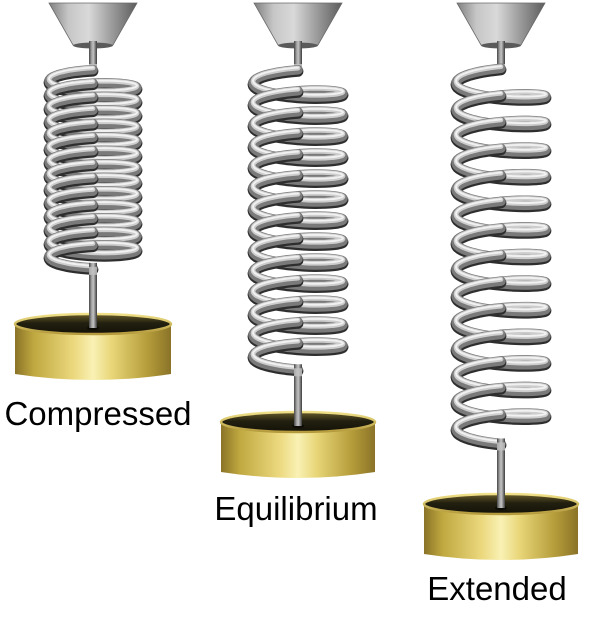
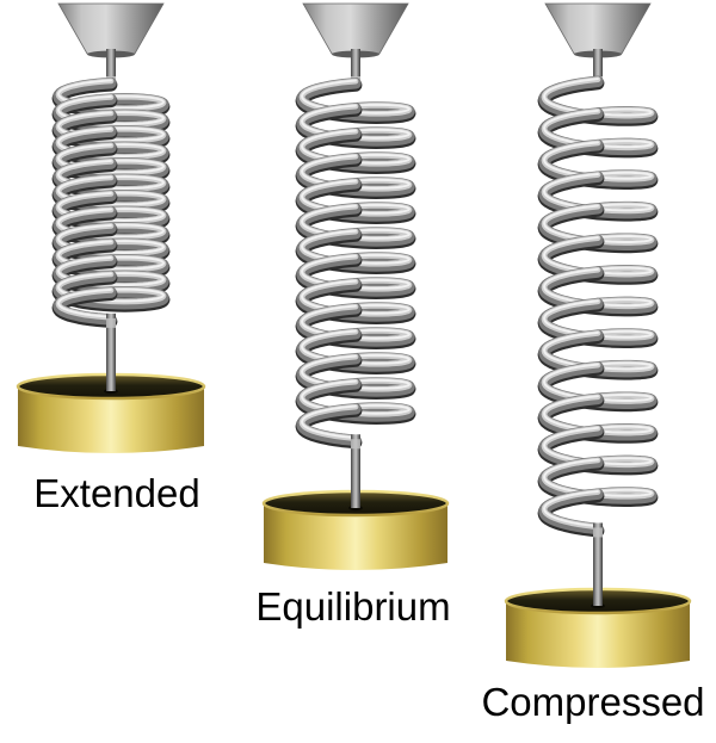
- Compressed
+ Extended
  Equilibrium
- Extended
+ Compressed
